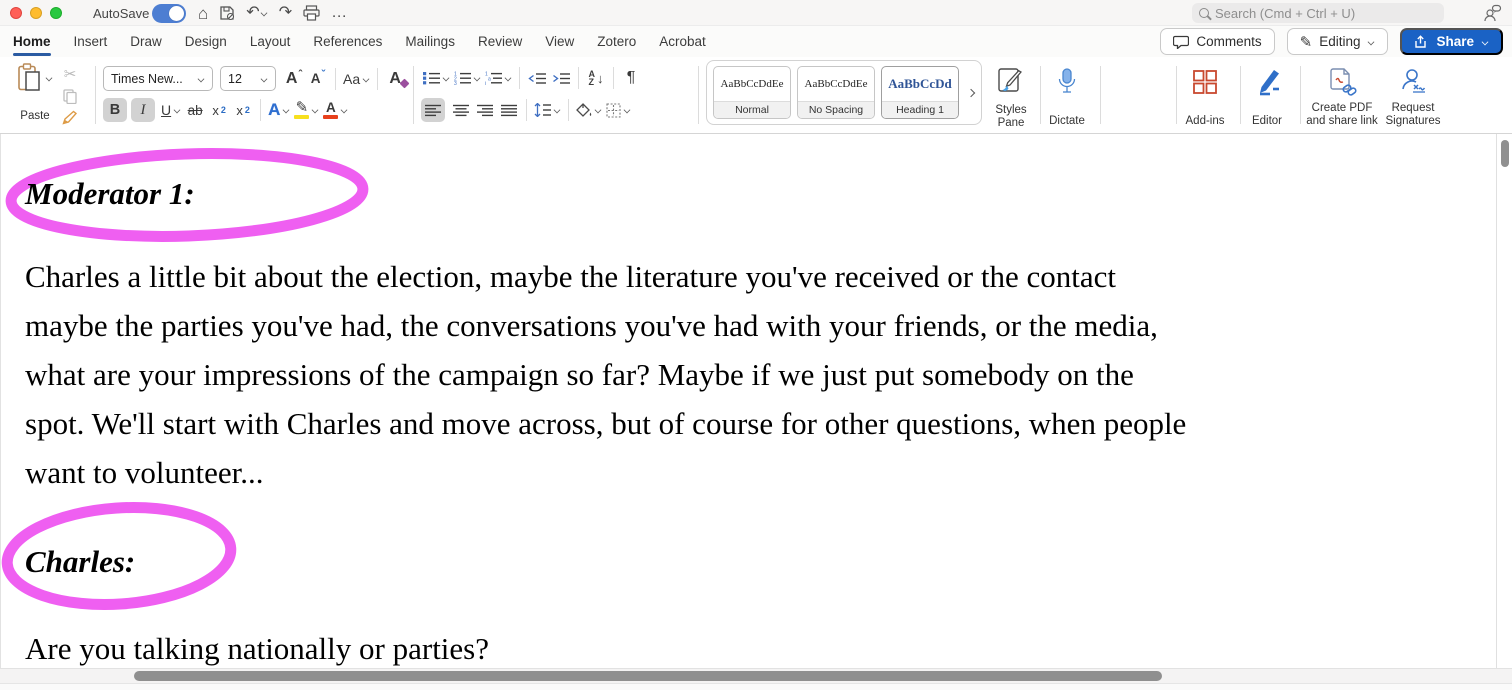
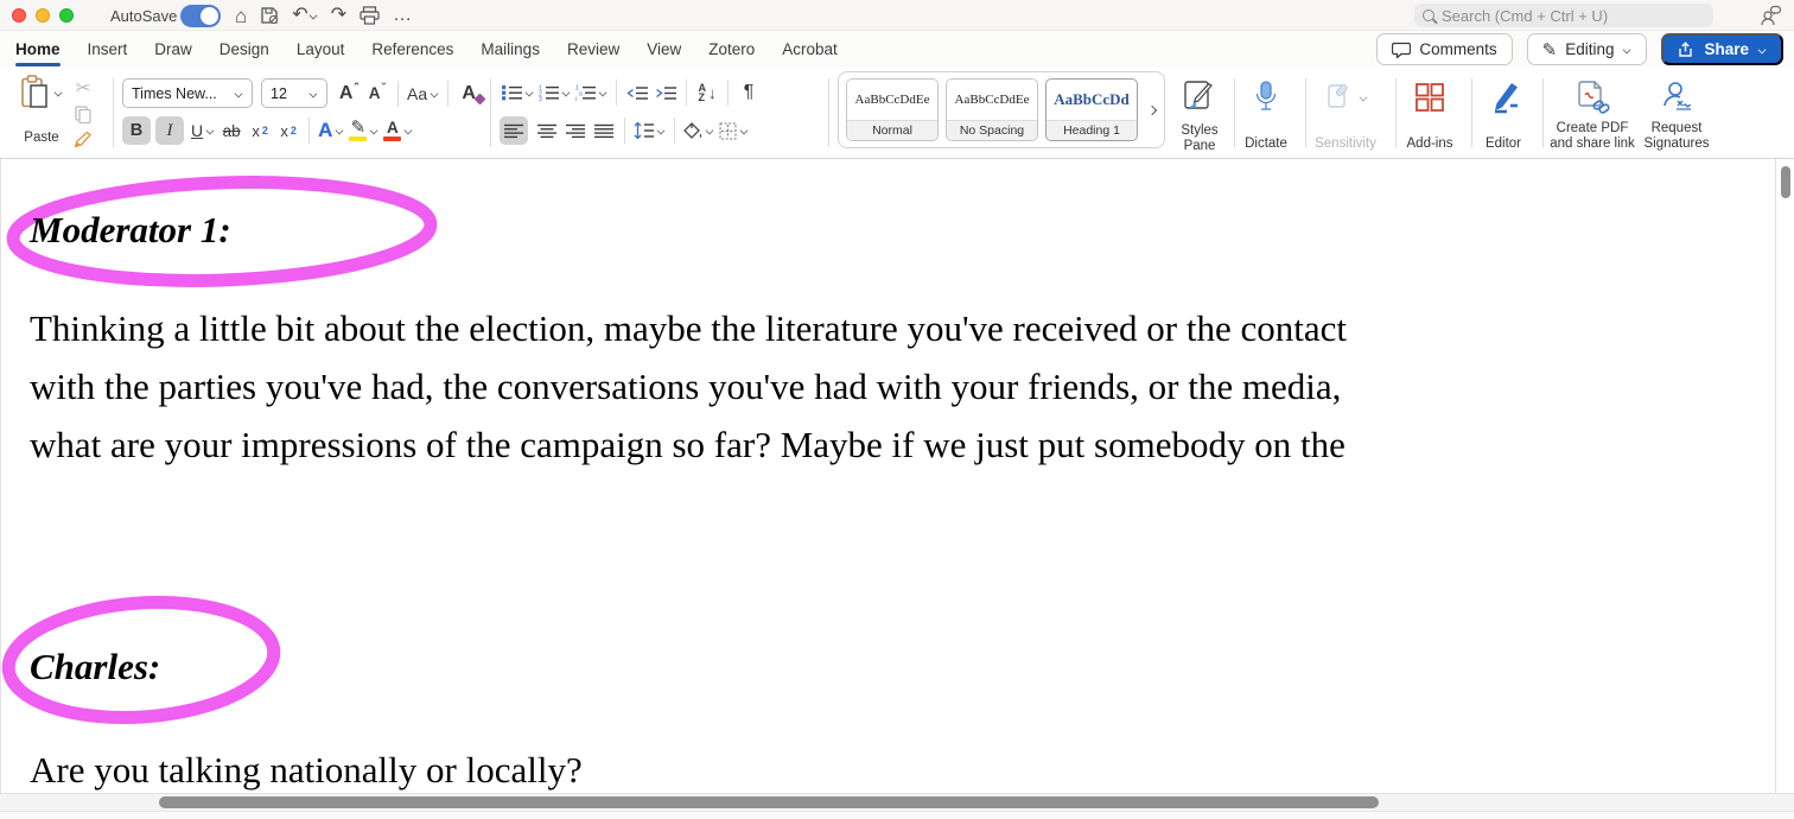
  AutoSave
  ⌂
  ↶
  ↷
  …
  Search (Cmd + Ctrl + U)
  Home
  Insert
  Draw
  Design
  Layout
  References
  Mailings
  Review
  View
  Zotero
  Acrobat
  Comments
  ✎
  Editing
  Share
  Paste
  ✂
  Times New...
  12
  A
  ˆ
  A
  ˇ
  Aa
  A
  B
  I
  U
  ab
  x
  2
  x
  2
  A
  ✎
  A
  A
  Z
  ↓
  ¶
  AaBbCcDdEe
  Normal
  AaBbCcDdEe
  No Spacing
  AaBbCcDd
  Heading 1
  Styles
  Pane
  Dictate
+ Sensitivity
  Add-ins
  Editor
  Create PDF
  and share link
  Request
  Signatures
  Moderator 1:
- Charles a little bit about the election, maybe the literature you've received or the contact
+ Thinking a little bit about the election, maybe the literature you've received or the contact
- maybe the parties you've had, the conversations you've had with your friends, or the media,
+ with the parties you've had, the conversations you've had with your friends, or the media,
  what are your impressions of the campaign so far? Maybe if we just put somebody on the
- spot. We'll start with Charles and move across, but of course for other questions, when people
- want to volunteer...
  Charles:
- Are you talking nationally or parties?
+ Are you talking nationally or locally?
